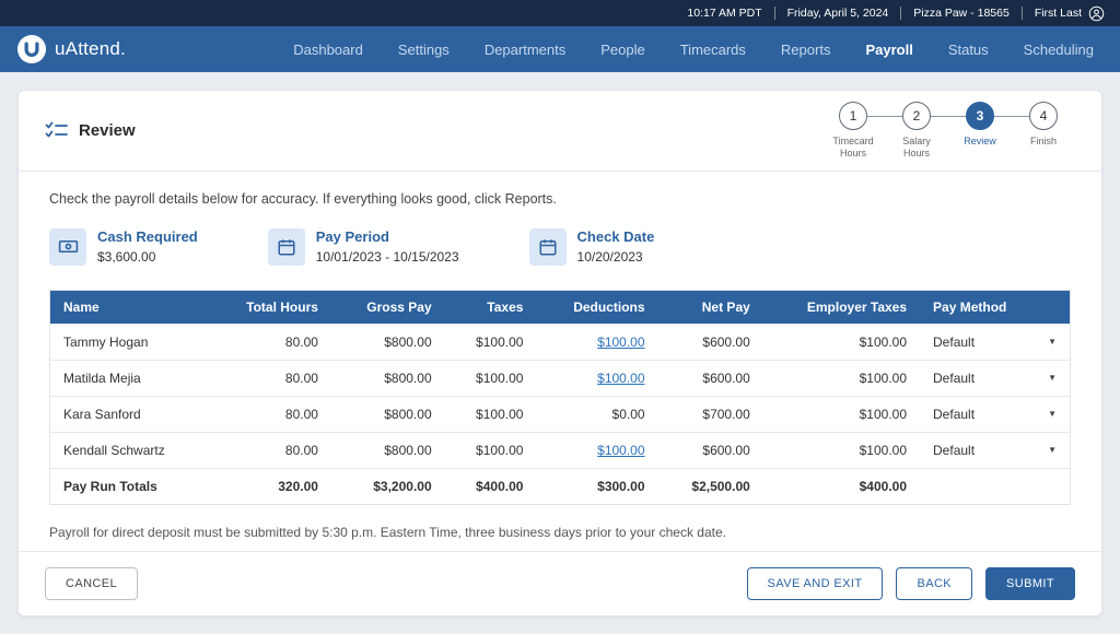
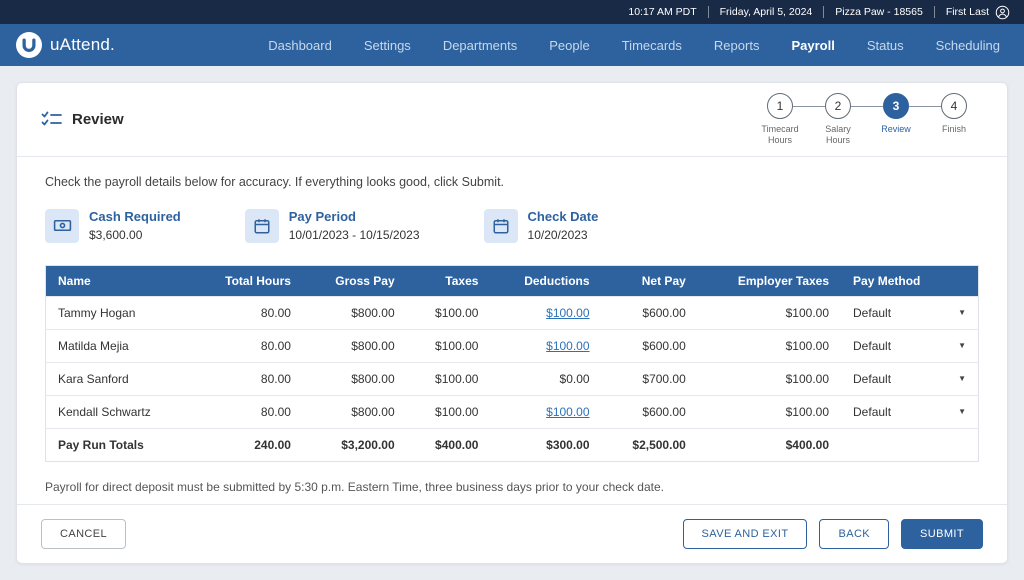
  10:17 AM PDT
  Friday, April 5, 2024
  Pizza Paw - 18565
  First Last
  uAttend.
  Dashboard
  Settings
  Departments
  People
  Timecards
  Reports
  Payroll
  Status
  Scheduling
  Review
  1
  Timecard Hours
  2
  Salary Hours
  3
  Review
  4
  Finish
- Check the payroll details below for accuracy. If everything looks good, click Reports.
+ Check the payroll details below for accuracy. If everything looks good, click Submit.
  Cash Required
  $3,600.00
  Pay Period
  10/01/2023 - 10/15/2023
  Check Date
  10/20/2023
  Name	Total Hours	Gross Pay	Taxes	Deductions	Net Pay	Employer Taxes	Pay Method
  Tammy Hogan	80.00	$800.00	$100.00	$100.00	$600.00	$100.00	Default ▼
  Matilda Mejia	80.00	$800.00	$100.00	$100.00	$600.00	$100.00	Default ▼
  Kara Sanford	80.00	$800.00	$100.00	$0.00	$700.00	$100.00	Default ▼
  Kendall Schwartz	80.00	$800.00	$100.00	$100.00	$600.00	$100.00	Default ▼
- Pay Run Totals	320.00	$3,200.00	$400.00	$300.00	$2,500.00	$400.00
+ Pay Run Totals	240.00	$3,200.00	$400.00	$300.00	$2,500.00	$400.00
  Payroll for direct deposit must be submitted by 5:30 p.m. Eastern Time, three business days prior to your check date.
  CANCEL
  SAVE AND EXIT
  BACK
  SUBMIT
